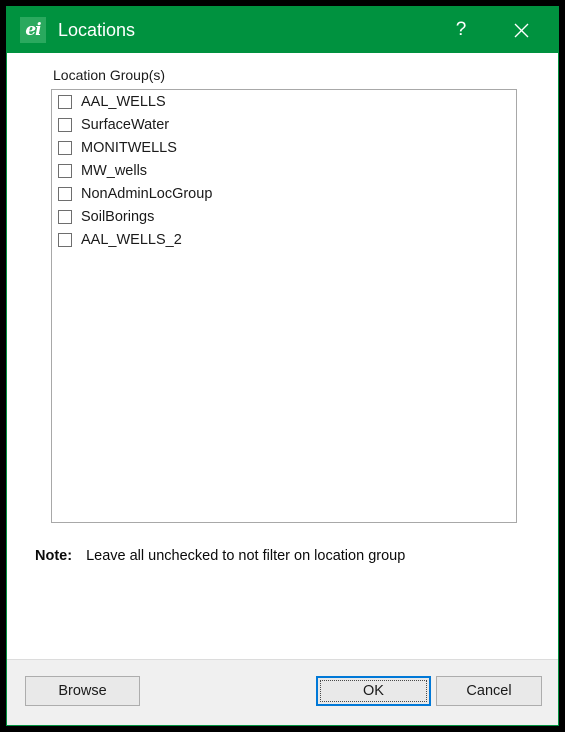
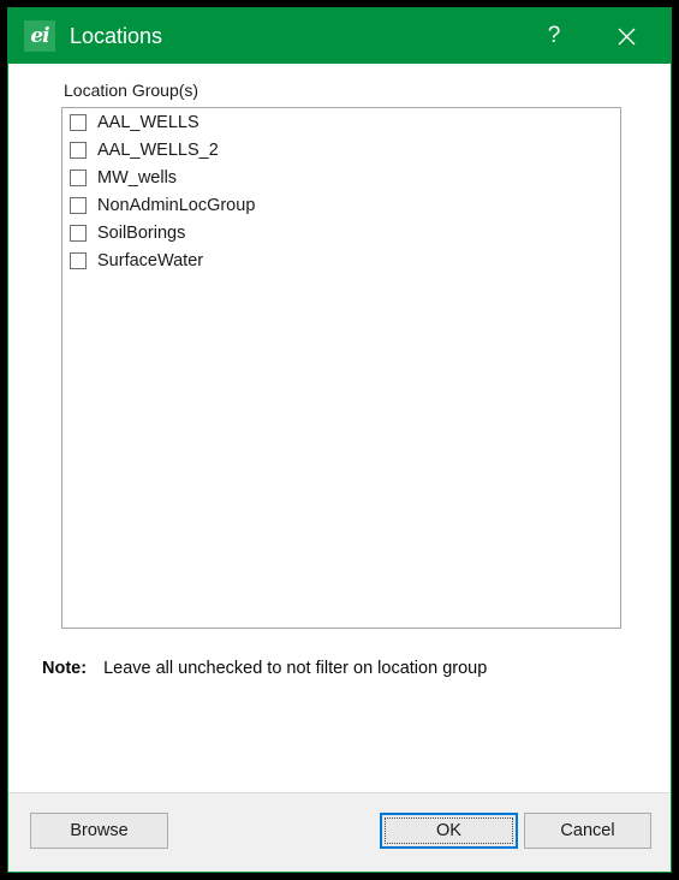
  ei
  Locations
  ?
  Location Group(s)
  AAL_WELLS
- SurfaceWater
+ AAL_WELLS_2
- MONITWELLS
  MW_wells
  NonAdminLocGroup
  SoilBorings
- AAL_WELLS_2
+ SurfaceWater
  Note: Leave all unchecked to not filter on location group
  Browse
  OK
  Cancel
